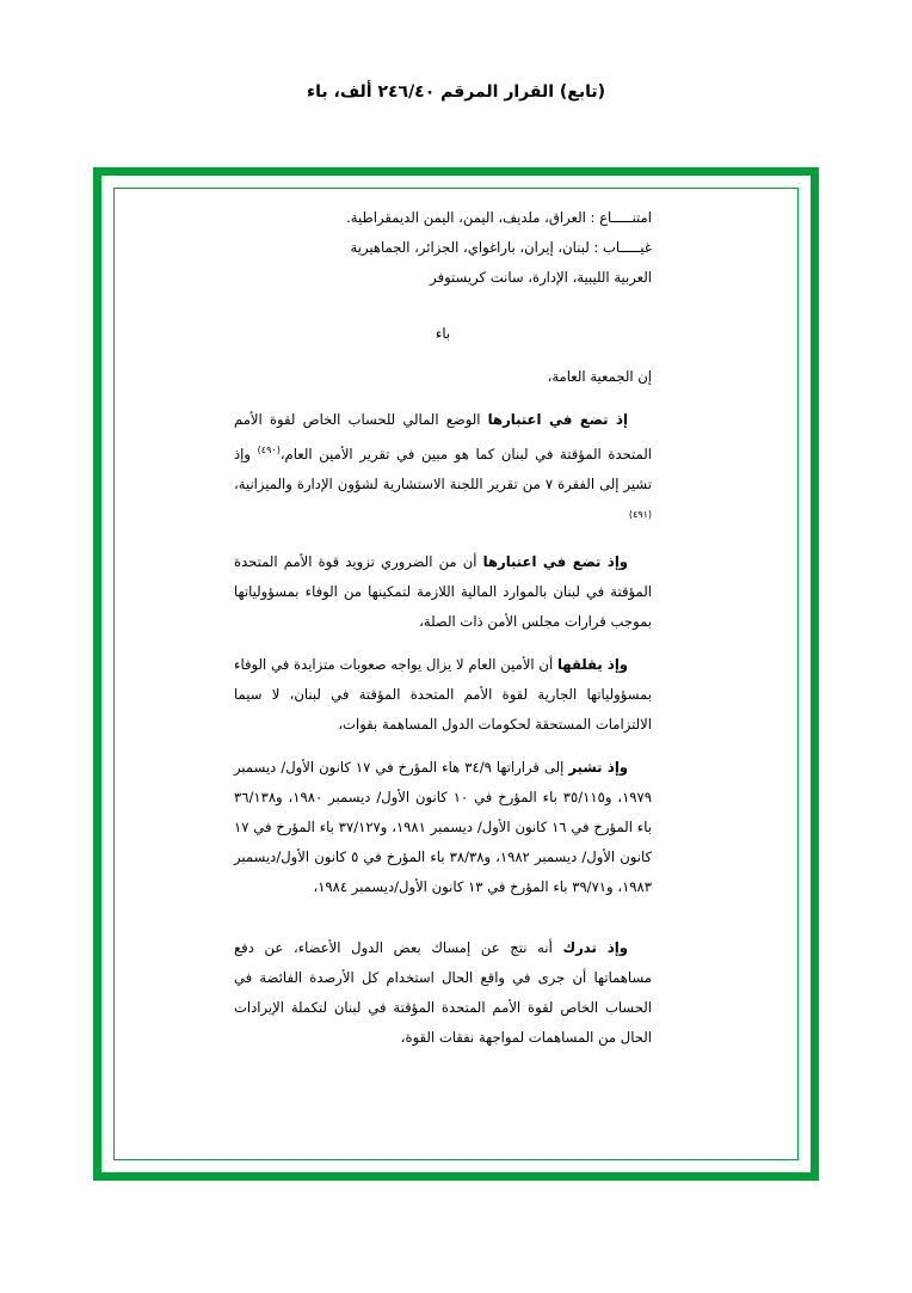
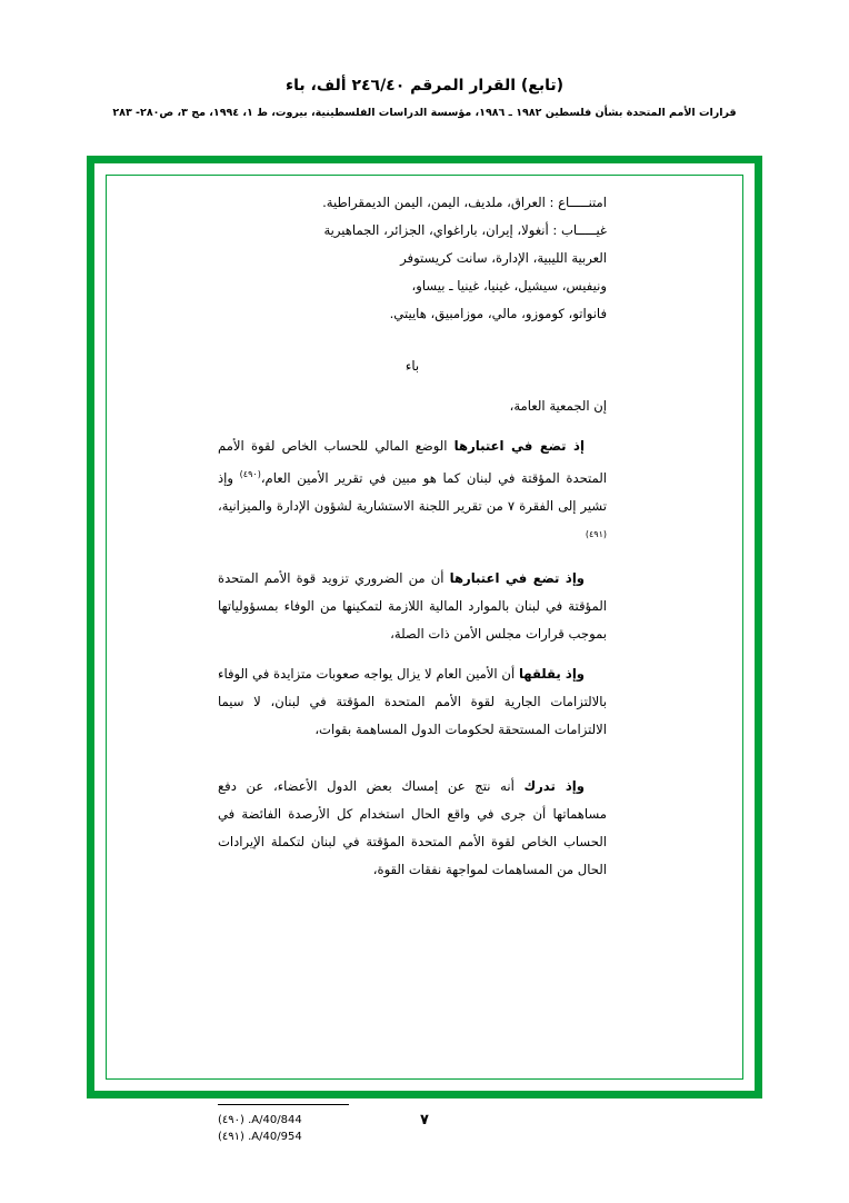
  (تابع) القرار المرقم ٢٤٦/٤٠ ألف، باء
+ قرارات الأمم المتحدة بشأن فلسطين ١٩٨٢ ـ ١٩٨٦، مؤسسة الدراسات الفلسطينية، بيروت، ط ١، ١٩٩٤، مج ٣، ص٢٨٠- ٢٨٣
  امتنـــــاع : العراق، ملديف، اليمن، اليمن الديمقراطية.
- غيـــــاب : لبنان، إيران، باراغواي، الجزائر، الجماهيرية
+ غيـــــاب : أنغولا، إيران، باراغواي، الجزائر، الجماهيرية
  العربية الليبية، الإدارة، سانت كريستوفر
+ ونيفيس، سيشيل، غينيا، غينيا ـ بيساو،
+ فانواتو، كوموزو، مالي، موزامبيق، هاييتي.
  باء
  إن الجمعية العامة،
  إذ تضع في اعتبارها الوضع المالي للحساب الخاص لقوة الأمم المتحدة المؤقتة في لبنان كما هو مبين في تقرير الأمين العام،(٤٩٠) وإذ تشير إلى الفقرة ٧ من تقرير اللجنة الاستشارية لشؤون الإدارة والميزانية،(٤٩١)
  وإذ تضع في اعتبارها أن من الضروري تزويد قوة الأمم المتحدة المؤقتة في لبنان بالموارد المالية اللازمة لتمكينها من الوفاء بمسؤولياتها بموجب قرارات مجلس الأمن ذات الصلة،
- وإذ يقلقها أن الأمين العام لا يزال يواجه صعوبات متزايدة في الوفاء بمسؤولياتها الجارية لقوة الأمم المتحدة المؤقتة في لبنان، لا سيما الالتزامات المستحقة لحكومات الدول المساهمة بقوات،
+ وإذ يقلقها أن الأمين العام لا يزال يواجه صعوبات متزايدة في الوفاء بالالتزامات الجارية لقوة الأمم المتحدة المؤقتة في لبنان، لا سيما الالتزامات المستحقة لحكومات الدول المساهمة بقوات،
- وإذ تشير إلى قراراتها ٣٤/٩ هاء المؤرخ في ١٧ كانون الأول/ ديسمبر ١٩٧٩، و٣٥/١١٥ باء المؤرخ في ١٠ كانون الأول/ ديسمبر ١٩٨٠، و٣٦/١٣٨ باء المؤرخ في ١٦ كانون الأول/ ديسمبر ١٩٨١، و٣٧/١٢٧ باء المؤرخ في ١٧ كانون الأول/ ديسمبر ١٩٨٢، و٣٨/٣٨ باء المؤرخ في ٥ كانون الأول/ديسمبر ١٩٨٣، و٣٩/٧١ باء المؤرخ في ١٣ كانون الأول/ديسمبر ١٩٨٤،
  وإذ تدرك أنه نتج عن إمساك بعض الدول الأعضاء، عن دفع مساهماتها أن جرى في واقع الحال استخدام كل الأرصدة الفائضة في الحساب الخاص لقوة الأمم المتحدة المؤقتة في لبنان لتكملة الإيرادات الحال من المساهمات لمواجهة نفقات القوة،
+ A/40/844. (٤٩٠)
+ A/40/954. (٤٩١)
+ ٧
